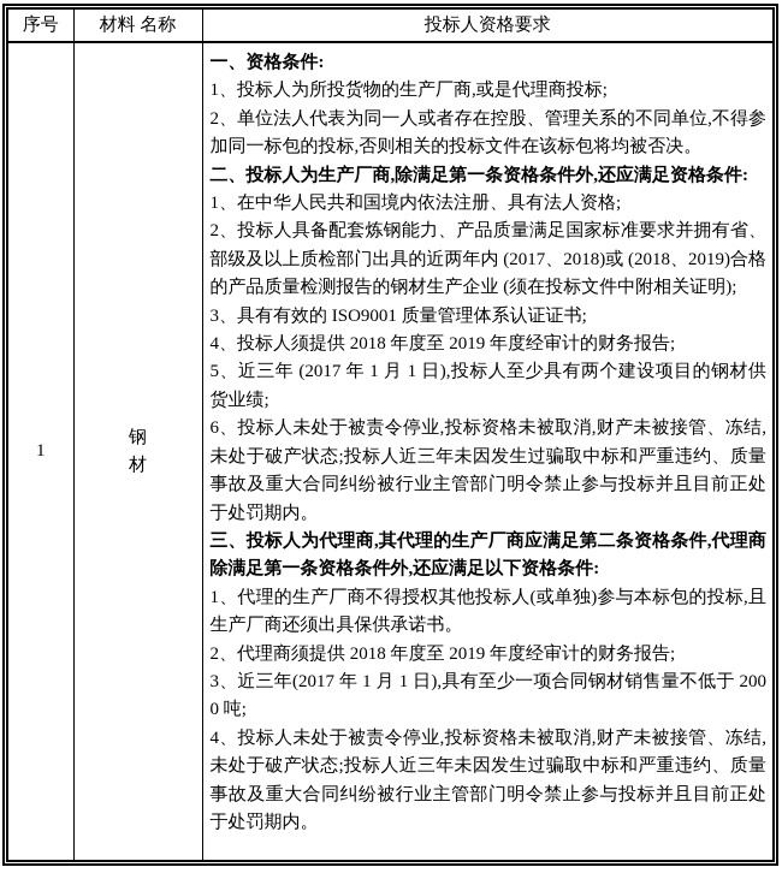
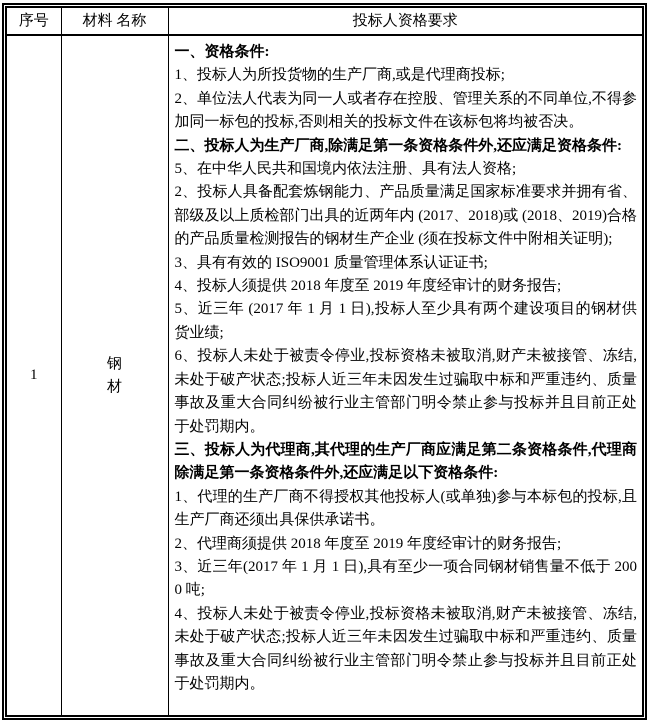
  序号	材料 名称	投标人资格要求
- 1	钢 材	一、资格条件:1、投标人为所投货物的生产厂商,或是代理商投标;2、单位法人代表为同一人或者存在控股、管理关系的不同单位,不得参加同一标包的投标,否则相关的投标文件在该标包将均被否决。二、投标人为生产厂商,除满足第一条资格条件外,还应满足资格条件:1、在中华人民共和国境内依法注册、具有法人资格;2、投标人具备配套炼钢能力、产品质量满足国家标准要求并拥有省、部级及以上质检部门出具的近两年内 (2017、2018)或 (2018、2019)合格的产品质量检测报告的钢材生产企业 (须在投标文件中附相关证明);3、具有有效的 ISO9001 质量管理体系认证证书;4、投标人须提供 2018 年度至 2019 年度经审计的财务报告;5、近三年 (2017 年 1 月 1 日),投标人至少具有两个建设项目的钢材供货业绩;6、投标人未处于被责令停业,投标资格未被取消,财产未被接管、冻结,未处于破产状态;投标人近三年未因发生过骗取中标和严重违约、质量事故及重大合同纠纷被行业主管部门明令禁止参与投标并且目前正处于处罚期内。三、投标人为代理商,其代理的生产厂商应满足第二条资格条件,代理商除满足第一条资格条件外,还应满足以下资格条件:1、代理的生产厂商不得授权其他投标人(或单独)参与本标包的投标,且生产厂商还须出具保供承诺书。2、代理商须提供 2018 年度至 2019 年度经审计的财务报告;3、近三年(2017 年 1 月 1 日),具有至少一项合同钢材销售量不低于 2000 吨;4、投标人未处于被责令停业,投标资格未被取消,财产未被接管、冻结,未处于破产状态;投标人近三年未因发生过骗取中标和严重违约、质量事故及重大合同纠纷被行业主管部门明令禁止参与投标并且目前正处于处罚期内。
+ 1	钢 材	一、资格条件:1、投标人为所投货物的生产厂商,或是代理商投标;2、单位法人代表为同一人或者存在控股、管理关系的不同单位,不得参加同一标包的投标,否则相关的投标文件在该标包将均被否决。二、投标人为生产厂商,除满足第一条资格条件外,还应满足资格条件:5、在中华人民共和国境内依法注册、具有法人资格;2、投标人具备配套炼钢能力、产品质量满足国家标准要求并拥有省、部级及以上质检部门出具的近两年内 (2017、2018)或 (2018、2019)合格的产品质量检测报告的钢材生产企业 (须在投标文件中附相关证明);3、具有有效的 ISO9001 质量管理体系认证证书;4、投标人须提供 2018 年度至 2019 年度经审计的财务报告;5、近三年 (2017 年 1 月 1 日),投标人至少具有两个建设项目的钢材供货业绩;6、投标人未处于被责令停业,投标资格未被取消,财产未被接管、冻结,未处于破产状态;投标人近三年未因发生过骗取中标和严重违约、质量事故及重大合同纠纷被行业主管部门明令禁止参与投标并且目前正处于处罚期内。三、投标人为代理商,其代理的生产厂商应满足第二条资格条件,代理商除满足第一条资格条件外,还应满足以下资格条件:1、代理的生产厂商不得授权其他投标人(或单独)参与本标包的投标,且生产厂商还须出具保供承诺书。2、代理商须提供 2018 年度至 2019 年度经审计的财务报告;3、近三年(2017 年 1 月 1 日),具有至少一项合同钢材销售量不低于 2000 吨;4、投标人未处于被责令停业,投标资格未被取消,财产未被接管、冻结,未处于破产状态;投标人近三年未因发生过骗取中标和严重违约、质量事故及重大合同纠纷被行业主管部门明令禁止参与投标并且目前正处于处罚期内。
